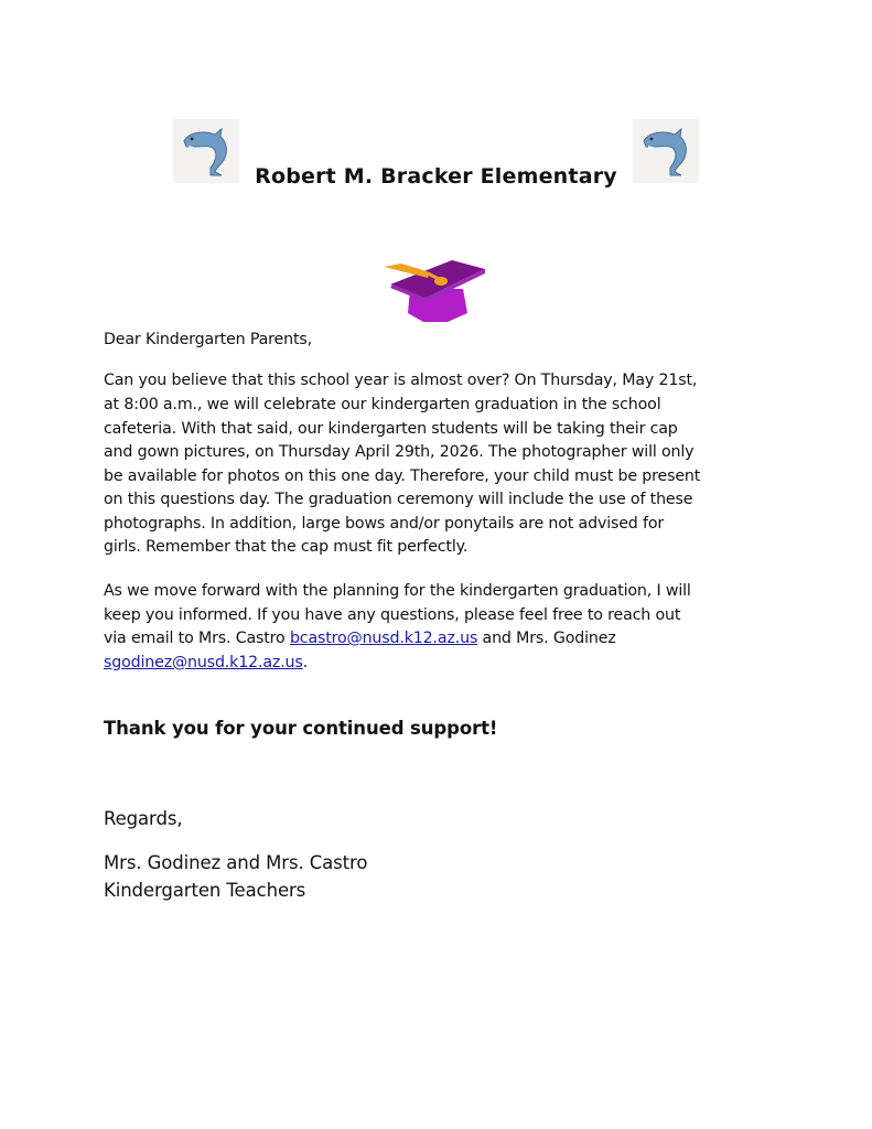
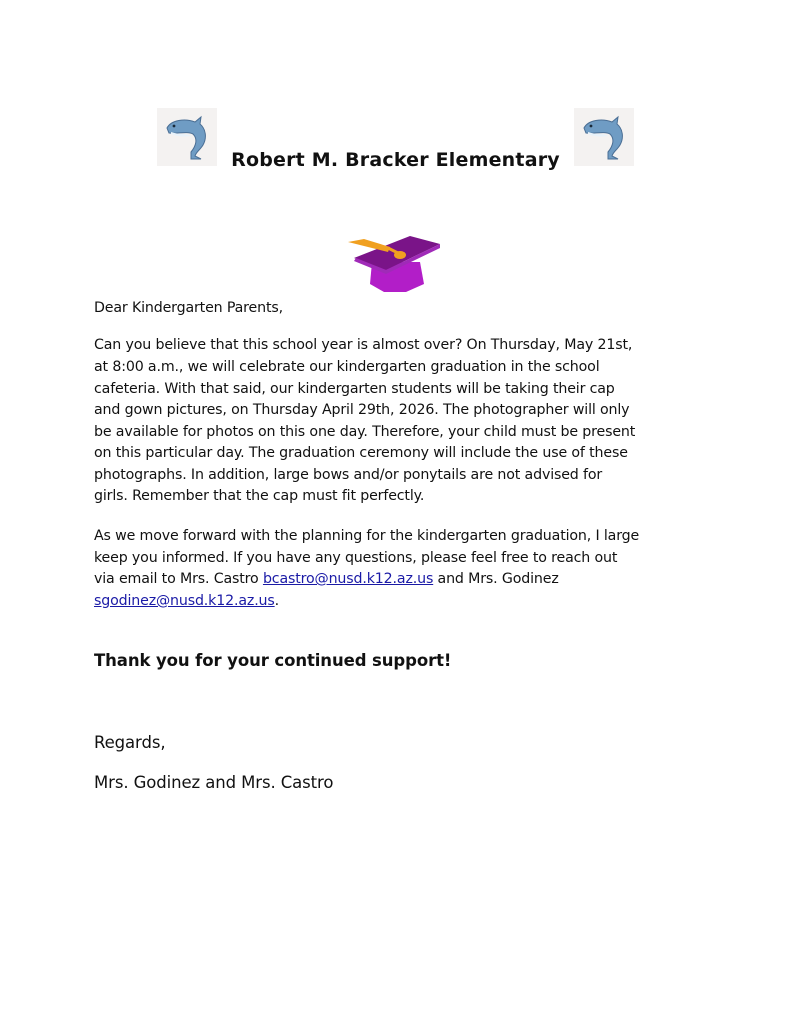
  Robert M. Bracker Elementary
  Dear Kindergarten Parents,
  Can you believe that this school year is almost over? On Thursday, May 21st,
  at 8:00 a.m., we will celebrate our kindergarten graduation in the school
  cafeteria. With that said, our kindergarten students will be taking their cap
  and gown pictures, on Thursday April 29th, 2026. The photographer will only
  be available for photos on this one day. Therefore, your child must be present
- on this questions day. The graduation ceremony will include the use of these
+ on this particular day. The graduation ceremony will include the use of these
  photographs. In addition, large bows and/or ponytails are not advised for
  girls. Remember that the cap must fit perfectly.
- As we move forward with the planning for the kindergarten graduation, I will
+ As we move forward with the planning for the kindergarten graduation, I large
  keep you informed. If you have any questions, please feel free to reach out
  via email to Mrs. Castro bcastro@nusd.k12.az.us and Mrs. Godinez
  sgodinez@nusd.k12.az.us.
  Thank you for your continued support!
  Regards,
  Mrs. Godinez and Mrs. Castro
- Kindergarten Teachers
